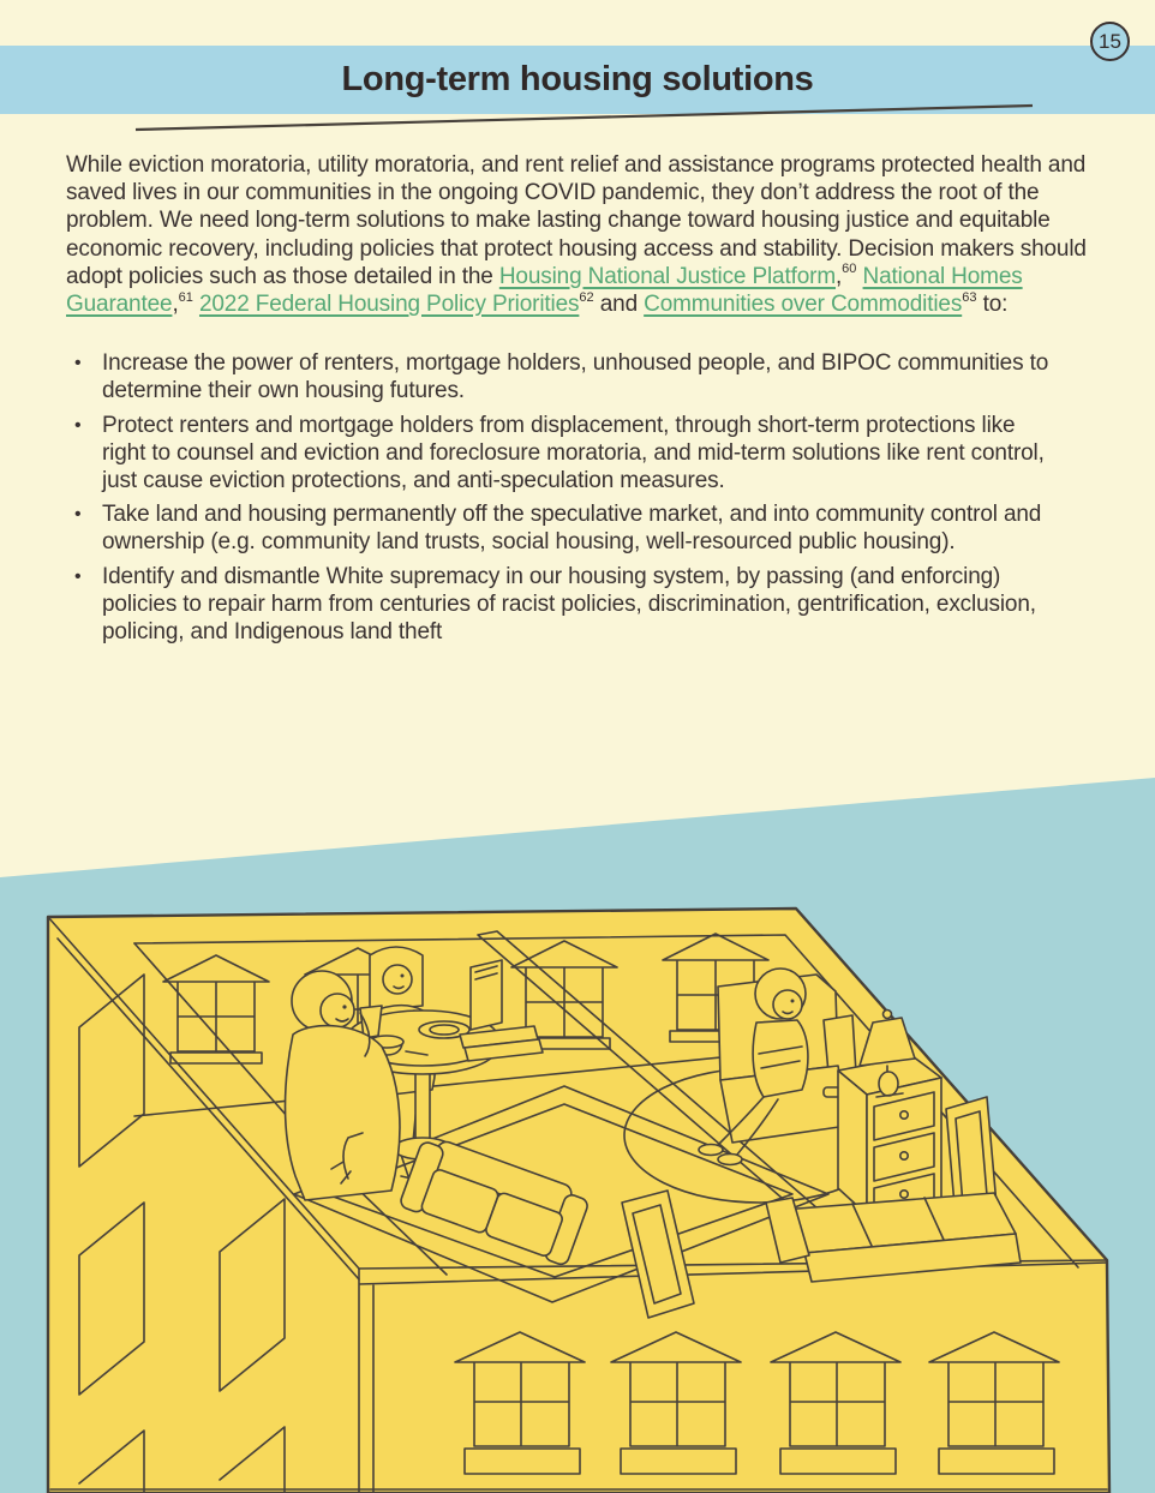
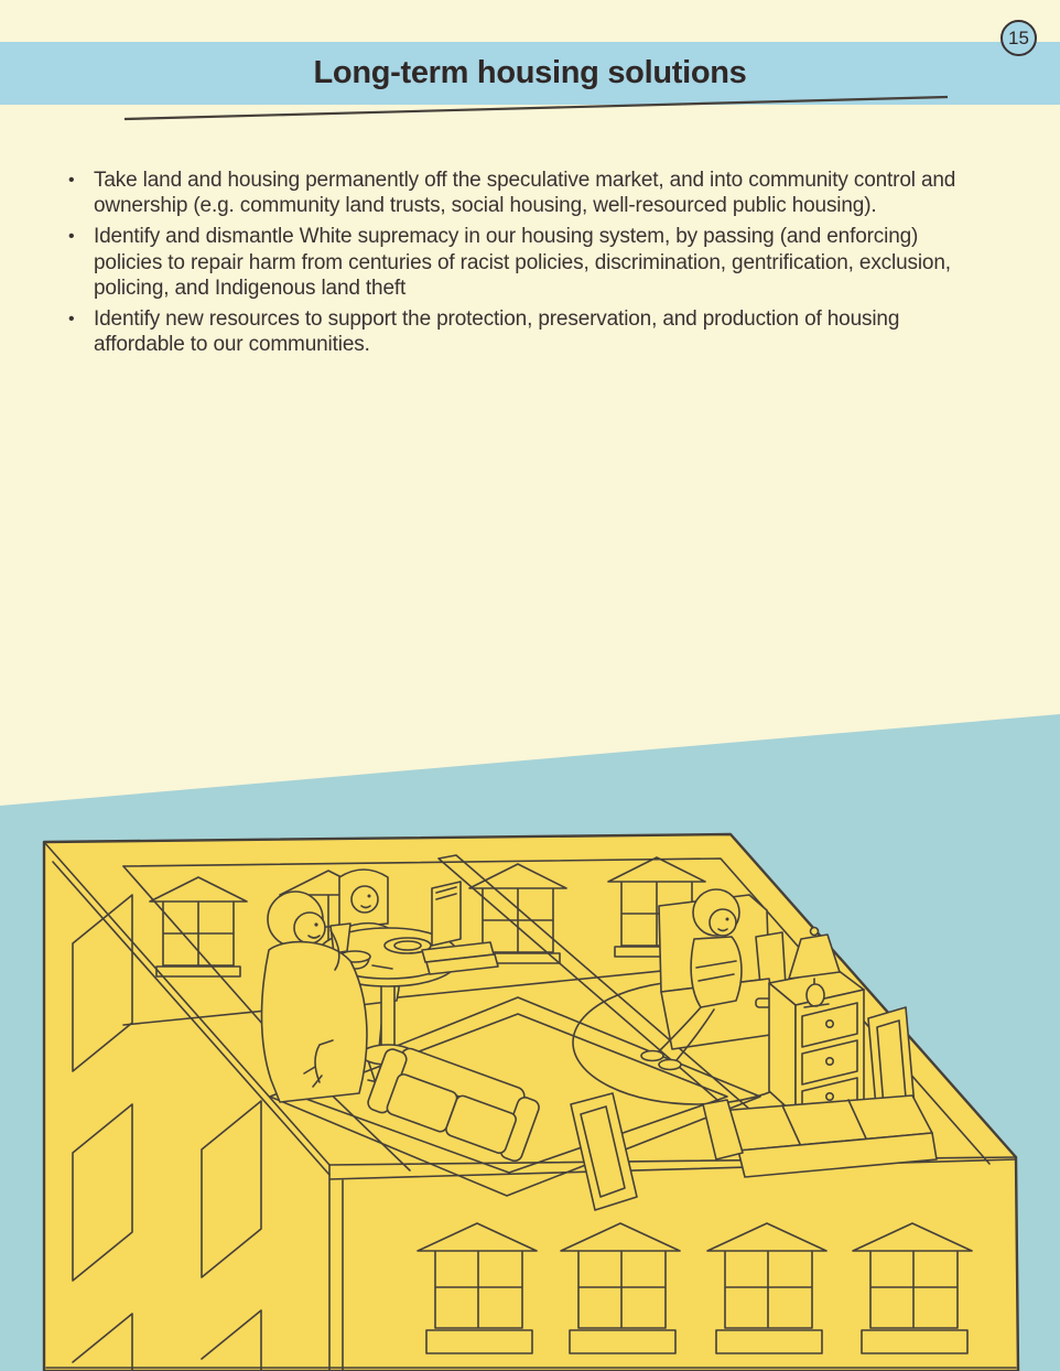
  Long-term housing solutions
  15
- While eviction moratoria, utility moratoria, and rent relief and assistance programs protected health and saved lives in our communities in the ongoing COVID pandemic, they don’t address the root of the problem. We need long-term solutions to make lasting change toward housing justice and equitable economic recovery, including policies that protect housing access and stability. Decision makers should adopt policies such as those detailed in the Housing National Justice Platform,60 National Homes Guarantee,61 2022 Federal Housing Policy Priorities62 and Communities over Commodities63 to:
- Increase the power of renters, mortgage holders, unhoused people, and BIPOC communities to determine their own housing futures.
- Protect renters and mortgage holders from displacement, through short-term protections like right to counsel and eviction and foreclosure moratoria, and mid-term solutions like rent control, just cause eviction protections, and anti-speculation measures.
  Take land and housing permanently off the speculative market, and into community control and ownership (e.g. community land trusts, social housing, well-resourced public housing).
  Identify and dismantle White supremacy in our housing system, by passing (and enforcing) policies to repair harm from centuries of racist policies, discrimination, gentrification, exclusion, policing, and Indigenous land theft
+ Identify new resources to support the protection, preservation, and production of housing affordable to our communities.
